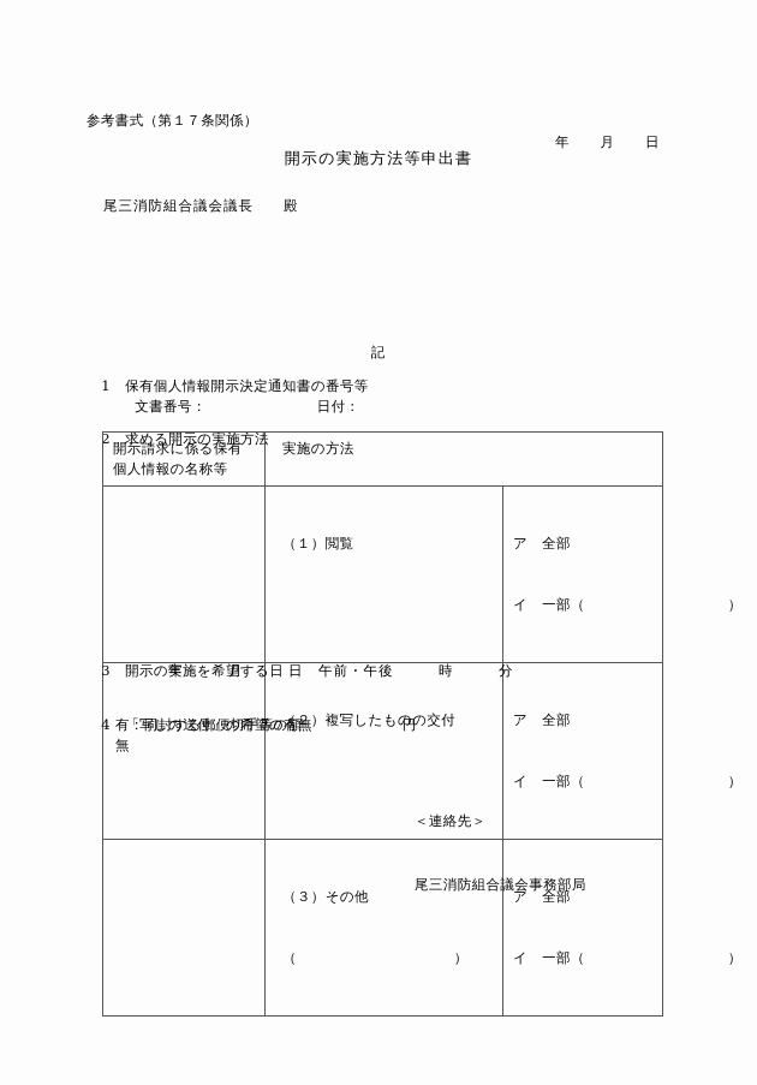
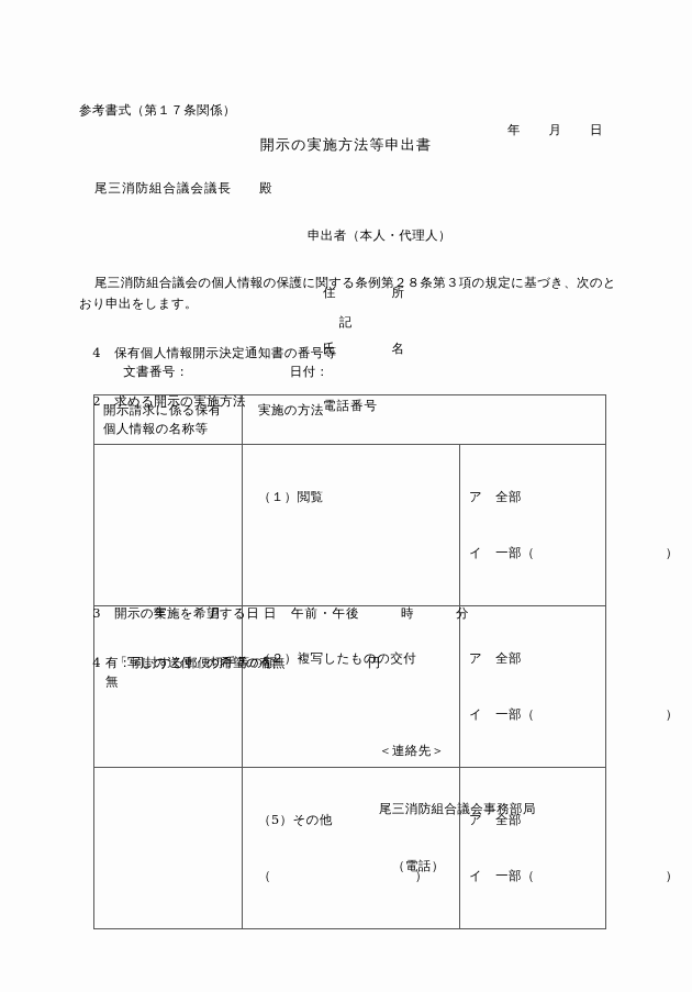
  参考書式（第１７条関係）
  年 月 日
  開示の実施方法等申出書
  尾三消防組合議会議長 殿
+ 申出者（本人・代理人）
+ 住 所
+ 氏 名
+ 電話番号
+ 尾三消防組合議会の個人情報の保護に関する条例第２８条第３項の規定に基づき、次のとおり申出をします。
  記
- 1 保有個人情報開示決定通知書の番号等
+ 4 保有個人情報開示決定通知書の番号等
  文書番号： 日付：
  2 求める開示の実施方法
  開示請求に係る保有 個人情報の名称等	実施の方法
  	（１）閲覧	ア 全部 イ 一部（ ）
  	（２）複写したものの交付	ア 全部 イ 一部（ ）
- 	（３）その他 （ ）	ア 全部 イ 一部（ ）
+ 	（5）その他 （ ）	ア 全部 イ 一部（ ）
  3 開示の実施を希望する日
  年 月 日 午前・午後 時 分
  4 「写しの送付」の希望の有無
  有：同封する郵便切手等の額 円
  無
  ＜連絡先＞
  尾三消防組合議会事務部局
+ （電話）
